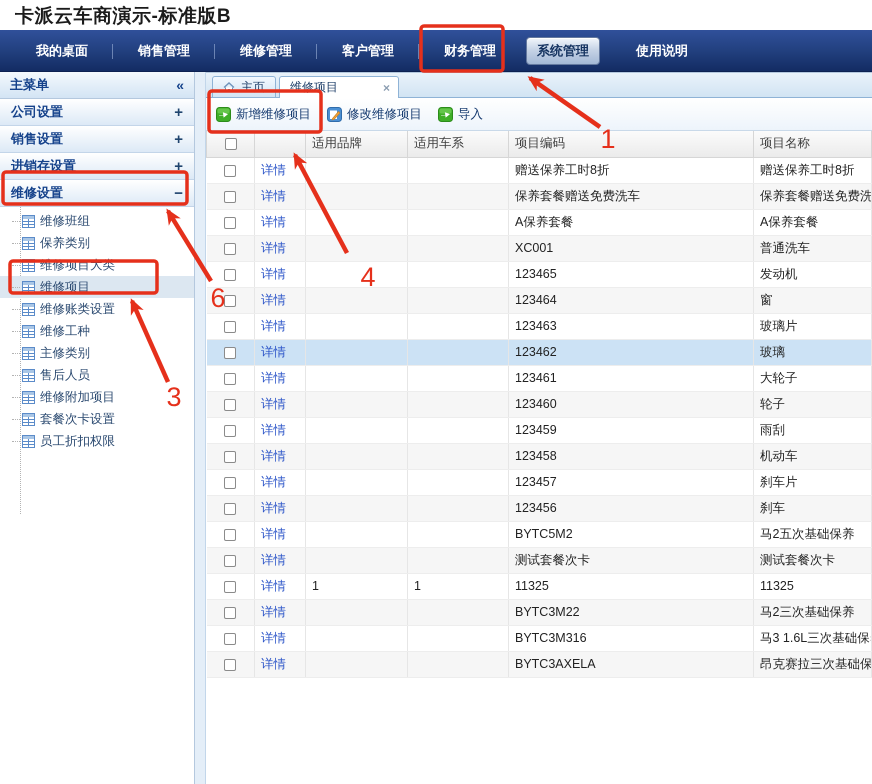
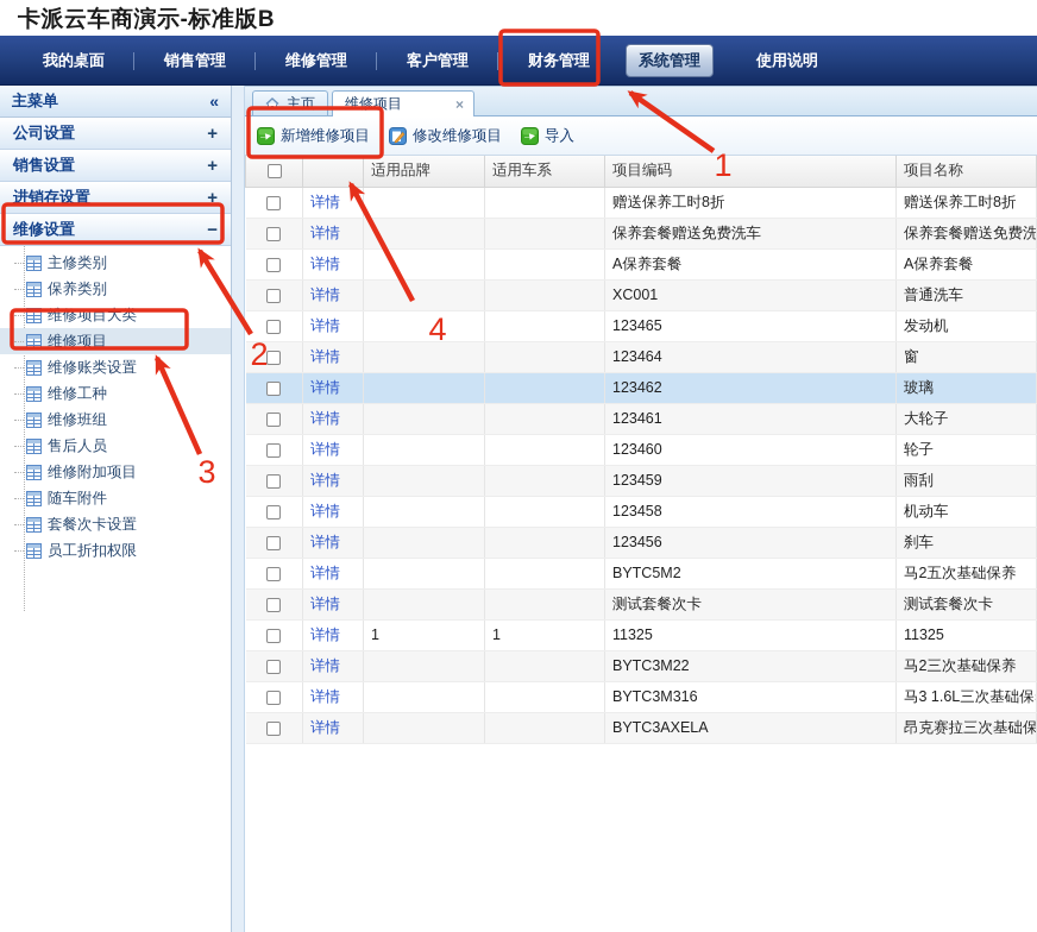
  卡派云车商演示-标准版B
  我的桌面
  销售管理
  维修管理
  客户管理
  财务管理
  系统管理
  使用说明
  主菜单
  «
  公司设置
  +
  销售设置
  +
  进销存设置
  +
  维修设置
  −
- 维修班组
+ 主修类别
  保养类别
  维修项目大类
  维修项目
  维修账类设置
  维修工种
- 主修类别
+ 维修班组
  售后人员
  维修附加项目
+ 随车附件
  套餐次卡设置
  员工折扣权限
  主页
  维修项目
  ×
  新增维修项目
  修改维修项目
  导入
  		适用品牌	适用车系	项目编码	项目名称
  	详情			赠送保养工时8折	赠送保养工时8折
  	详情			保养套餐赠送免费洗车	保养套餐赠送免费洗
  	详情			A保养套餐	A保养套餐
  	详情			XC001	普通洗车
  	详情			123465	发动机
  	详情			123464	窗
- 	详情			123463	玻璃片
  	详情			123462	玻璃
  	详情			123461	大轮子
  	详情			123460	轮子
  	详情			123459	雨刮
  	详情			123458	机动车
- 	详情			123457	刹车片
  	详情			123456	刹车
  	详情			BYTC5M2	马2五次基础保养
  	详情			测试套餐次卡	测试套餐次卡
  	详情	1	1	11325	11325
  	详情			BYTC3M22	马2三次基础保养
  	详情			BYTC3M316	马3 1.6L三次基础保
  	详情			BYTC3AXELA	昂克赛拉三次基础保
  1
- 6
+ 2
  3
  4
